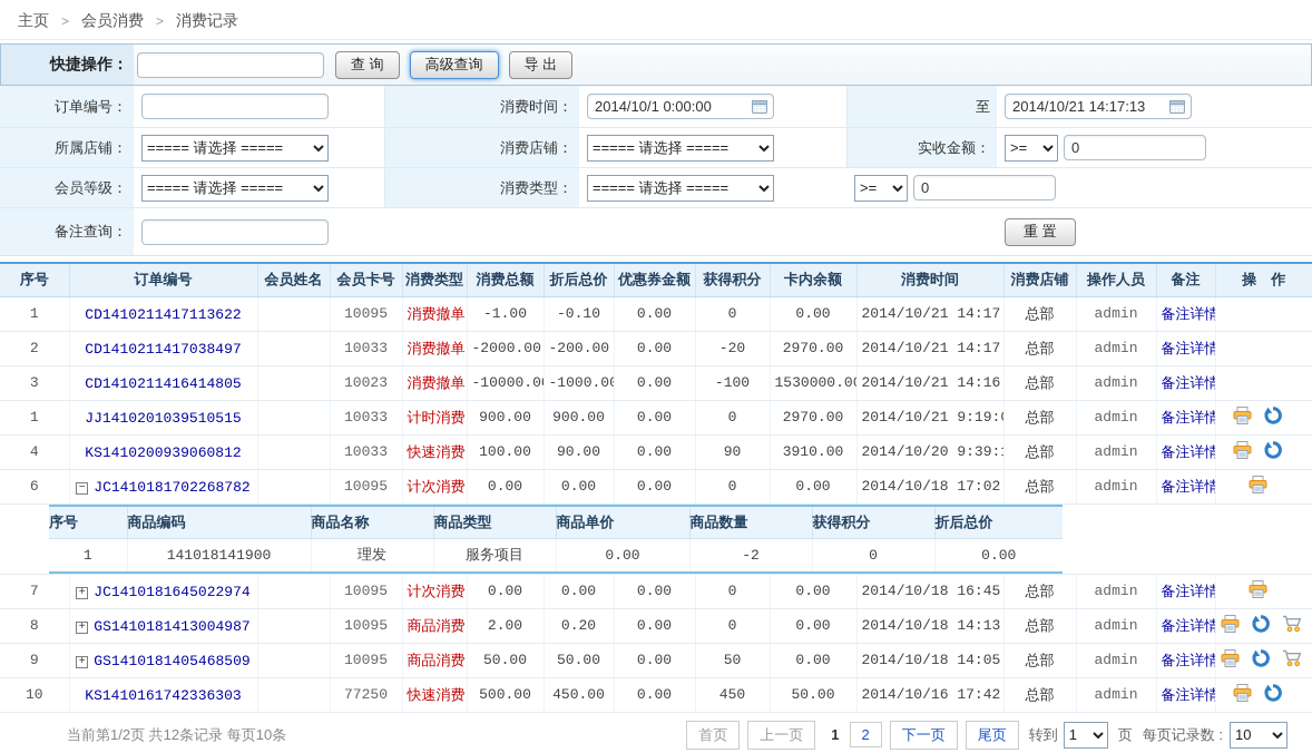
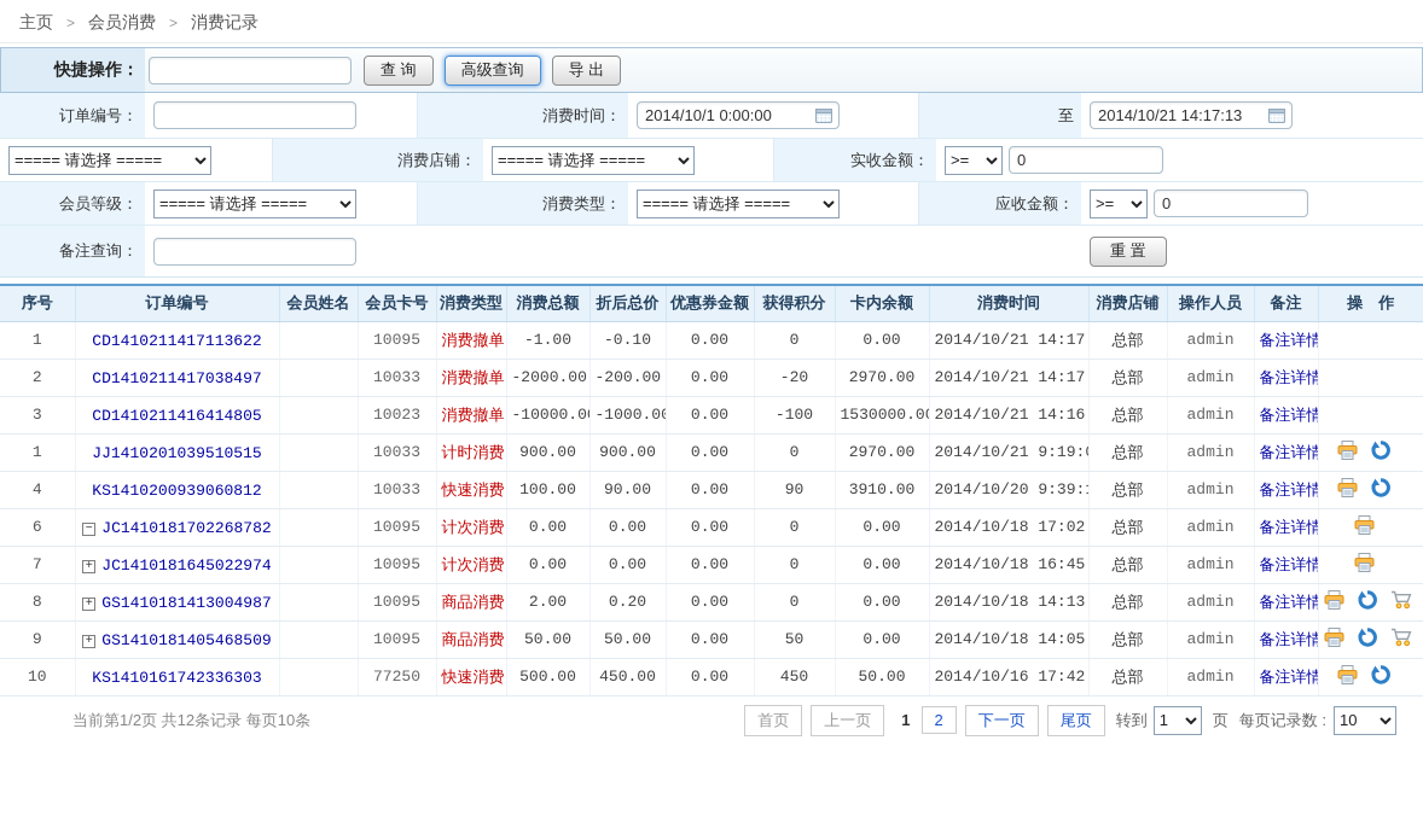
  主页 > 会员消费 > 消费记录
  快捷操作：
  查 询
  高级查询
  导 出
  订单编号：
  消费时间：
  2014/10/1 0:00:00
  至
  2014/10/21 14:17:13
- 所属店铺：
  ===== 请选择 =====
  消费店铺：
  ===== 请选择 =====
  实收金额：
  >=
  0
  会员等级：
  ===== 请选择 =====
  消费类型：
  ===== 请选择 =====
+ 应收金额：
  >=
  0
  备注查询：
  重 置
  序号	订单编号	会员姓名	会员卡号	消费类型	消费总额	折后总价	优惠券金额	获得积分	卡内余额	消费时间	消费店铺	操作人员	备注	操 作
  1	CD1410211417113622		10095	消费撤单	-1.00	-0.10	0.00	0	0.00	2014/10/21 14:17	总部	admin	备注详情
  2	CD1410211417038497		10033	消费撤单	-2000.00	-200.00	0.00	-20	2970.00	2014/10/21 14:17	总部	admin	备注详情
  3	CD1410211416414805		10023	消费撤单	-10000.0	-1000.0	0.00	-100	1530000.0	2014/10/21 14:16	总部	admin	备注详情
  1	JJ1410201039510515		10033	计时消费	900.00	900.00	0.00	0	2970.00	2014/10/21 9:19:	总部	admin	备注详情
  4	KS1410200939060812		10033	快速消费	100.00	90.00	0.00	90	3910.00	2014/10/20 9:39:	总部	admin	备注详情
  6	− JC1410181702268782		10095	计次消费	0.00	0.00	0.00	0	0.00	2014/10/18 17:02	总部	admin	备注详情
- 序号	商品编码	商品名称	商品类型	商品单价	商品数量	获得积分	折后总价
- 1	141018141900	理发	服务项目	0.00	-2	0	0.00
  7	+ JC1410181645022974		10095	计次消费	0.00	0.00	0.00	0	0.00	2014/10/18 16:45	总部	admin	备注详情
  8	+ GS1410181413004987		10095	商品消费	2.00	0.20	0.00	0	0.00	2014/10/18 14:13	总部	admin	备注详情
  9	+ GS1410181405468509		10095	商品消费	50.00	50.00	0.00	50	0.00	2014/10/18 14:05	总部	admin	备注详情
  10	KS1410161742336303		77250	快速消费	500.00	450.00	0.00	450	50.00	2014/10/16 17:42	总部	admin	备注详情
  当前第1/2页 共12条记录 每页10条
  首页
  上一页
  1
  2
  下一页
  尾页
  转到
  1
  页
  每页记录数 :
  10
